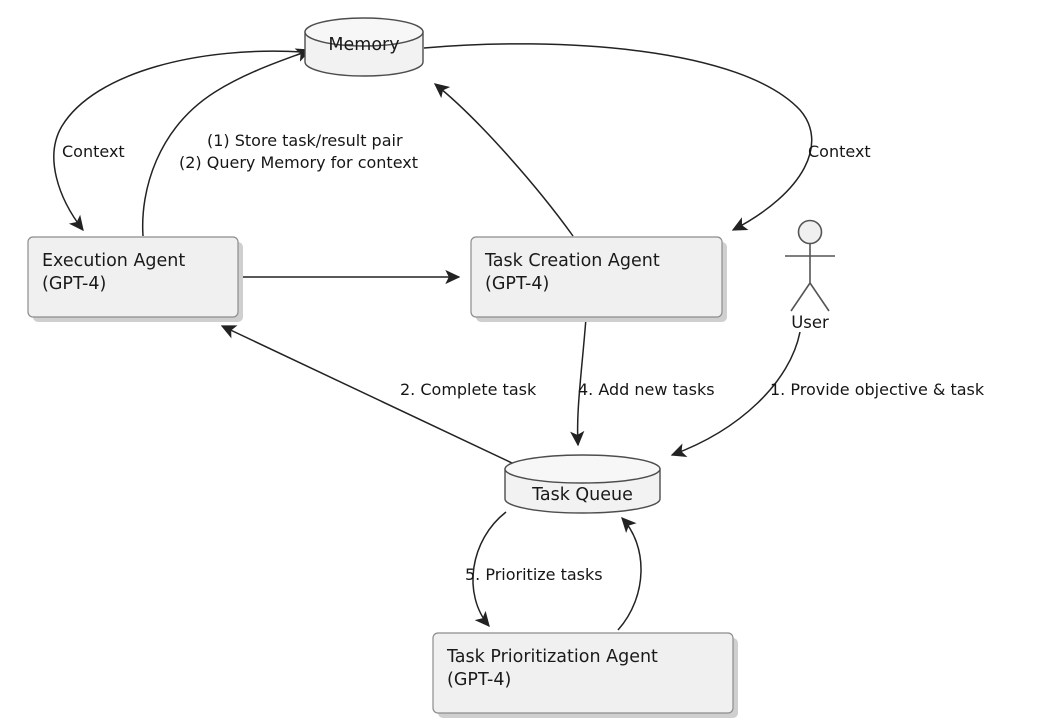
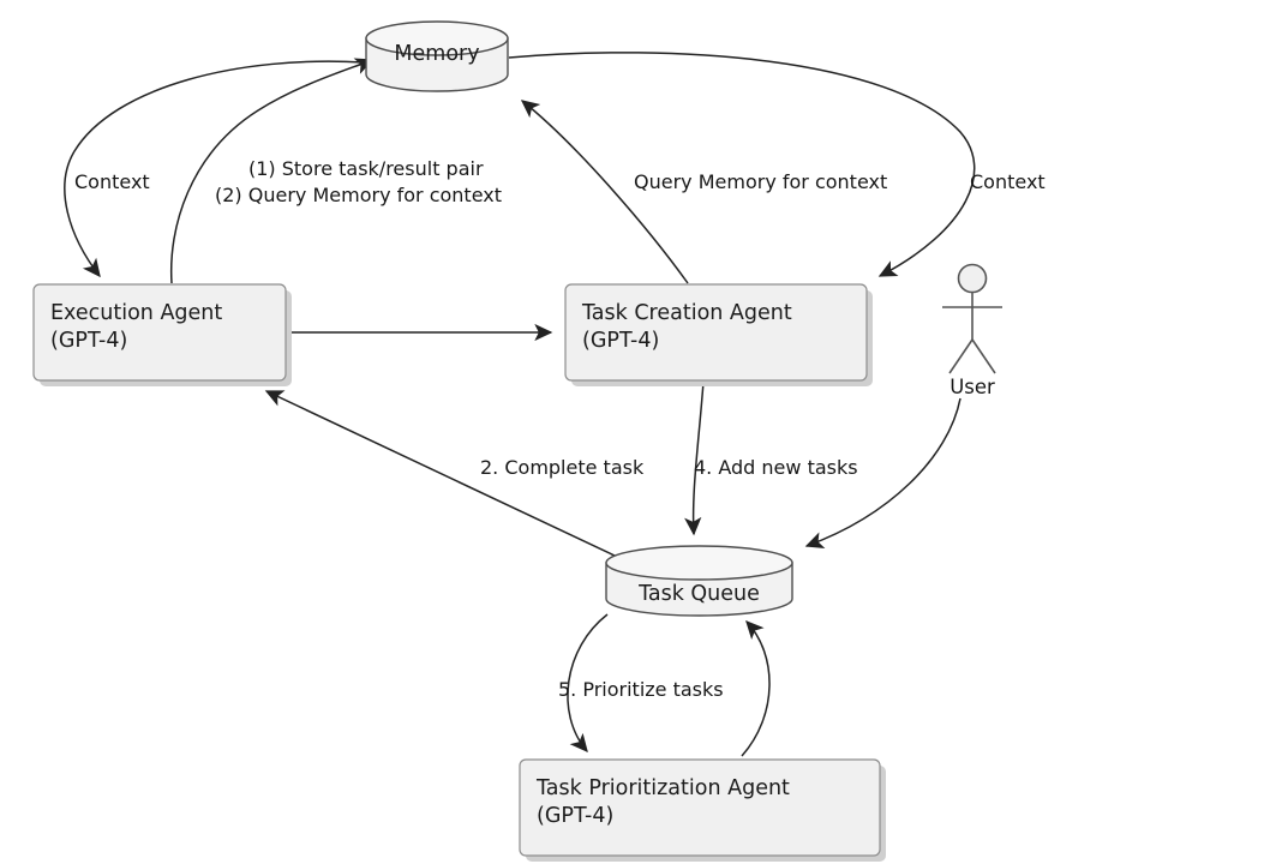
  Memory
  Execution Agent
  (GPT-4)
  Task Creation Agent
  (GPT-4)
  Task Queue
  Task Prioritization Agent
  (GPT-4)
  User
  Context
  (1) Store task/result pair
  (2) Query Memory for context
+ Query Memory for context
  Context
  2. Complete task
  4. Add new tasks
- 1. Provide objective & task
  5. Prioritize tasks
